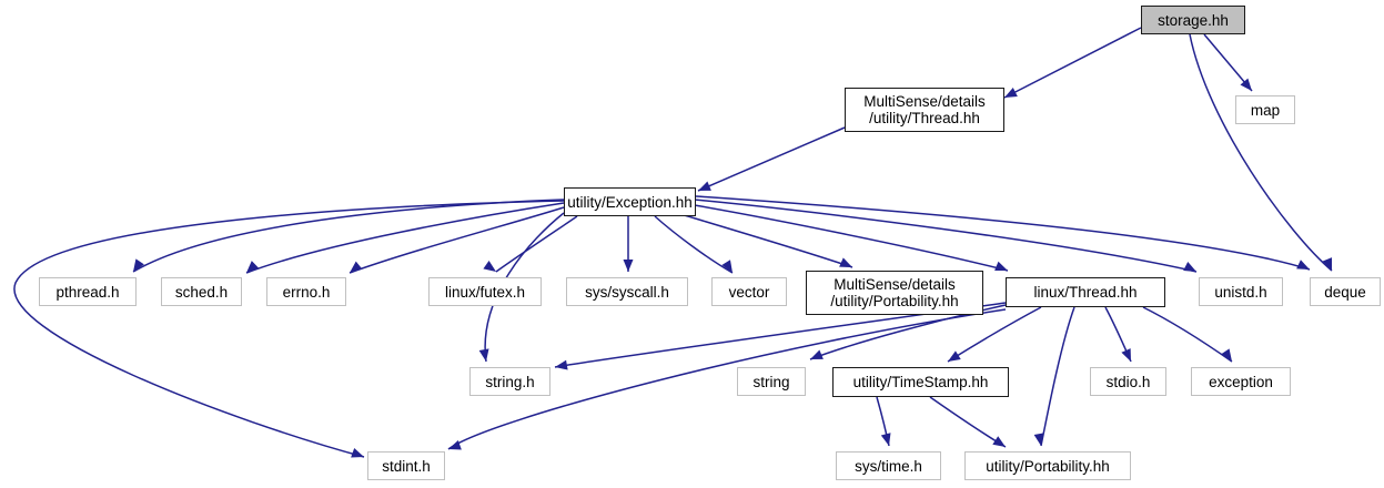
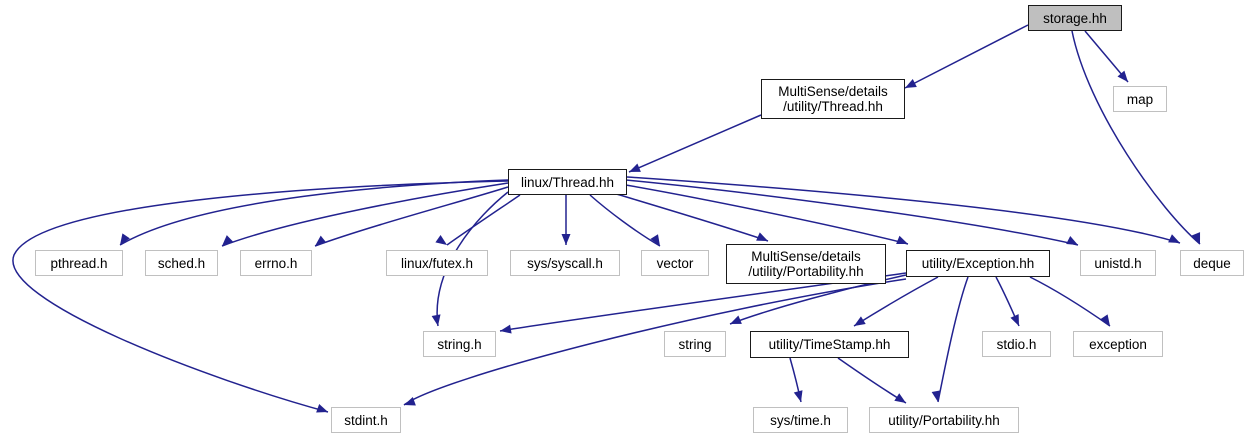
  storage.hh
  MultiSense/details
  /utility/Thread.hh
  map
- utility/Exception.hh
+ linux/Thread.hh
  pthread.h
  sched.h
  errno.h
  linux/futex.h
  sys/syscall.h
  vector
  MultiSense/details
  /utility/Portability.hh
- linux/Thread.hh
+ utility/Exception.hh
  unistd.h
  deque
  string.h
  string
  utility/TimeStamp.hh
  stdio.h
  exception
  stdint.h
  sys/time.h
  utility/Portability.hh
